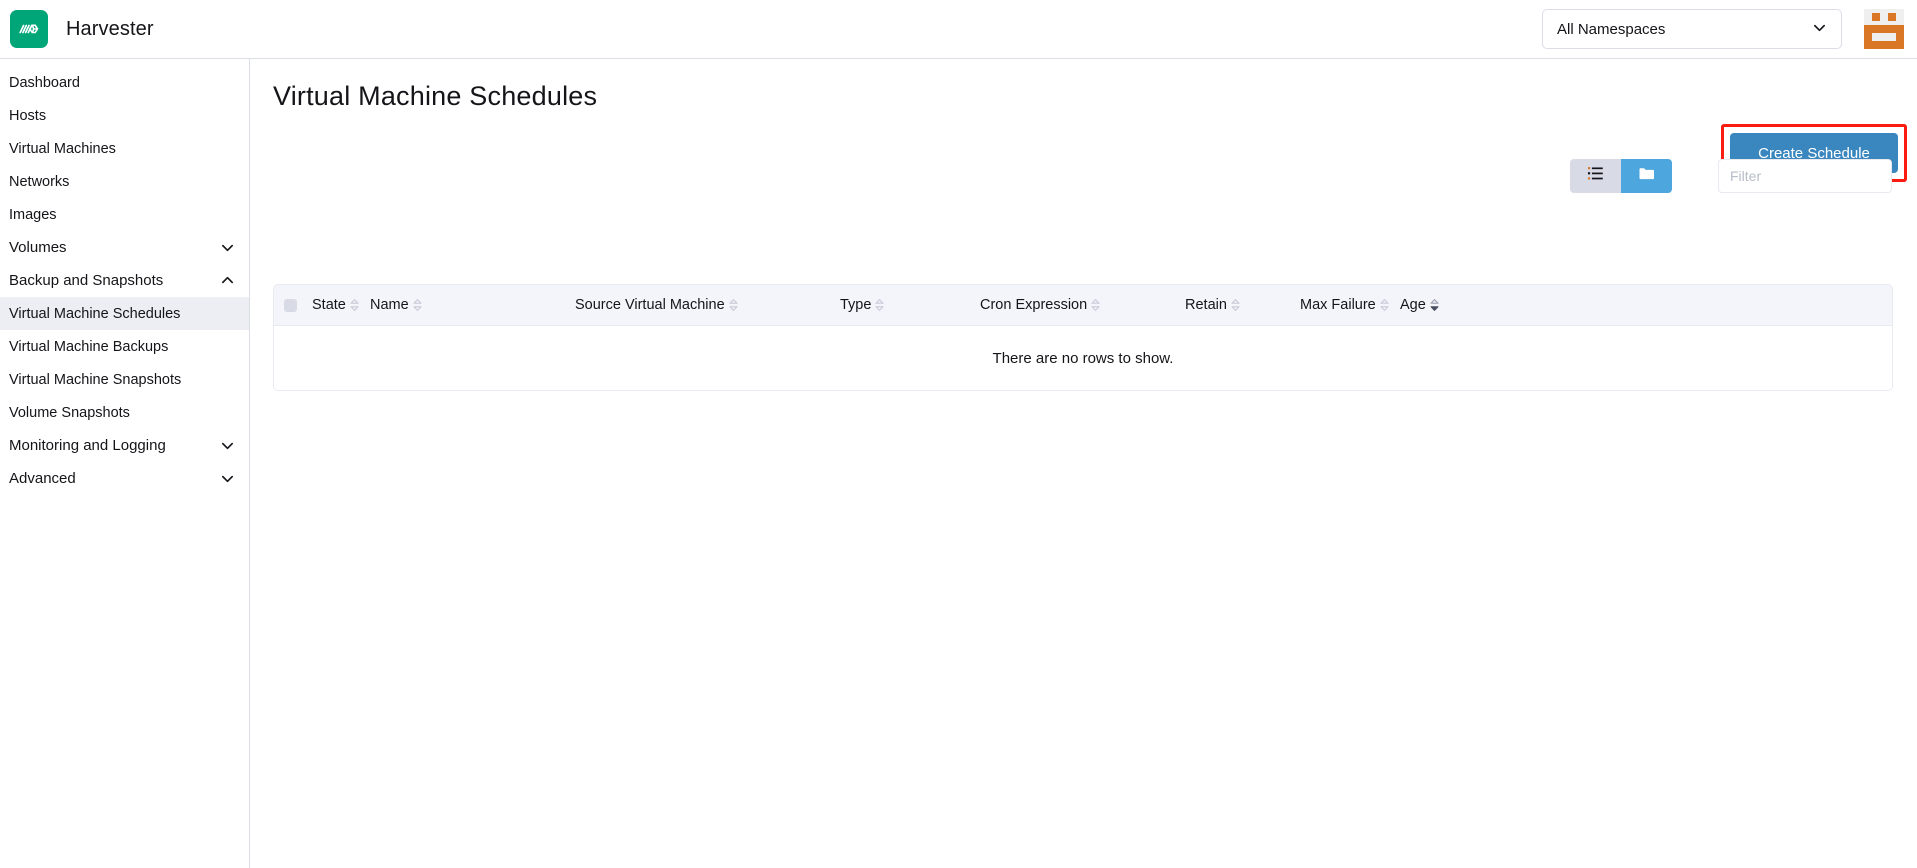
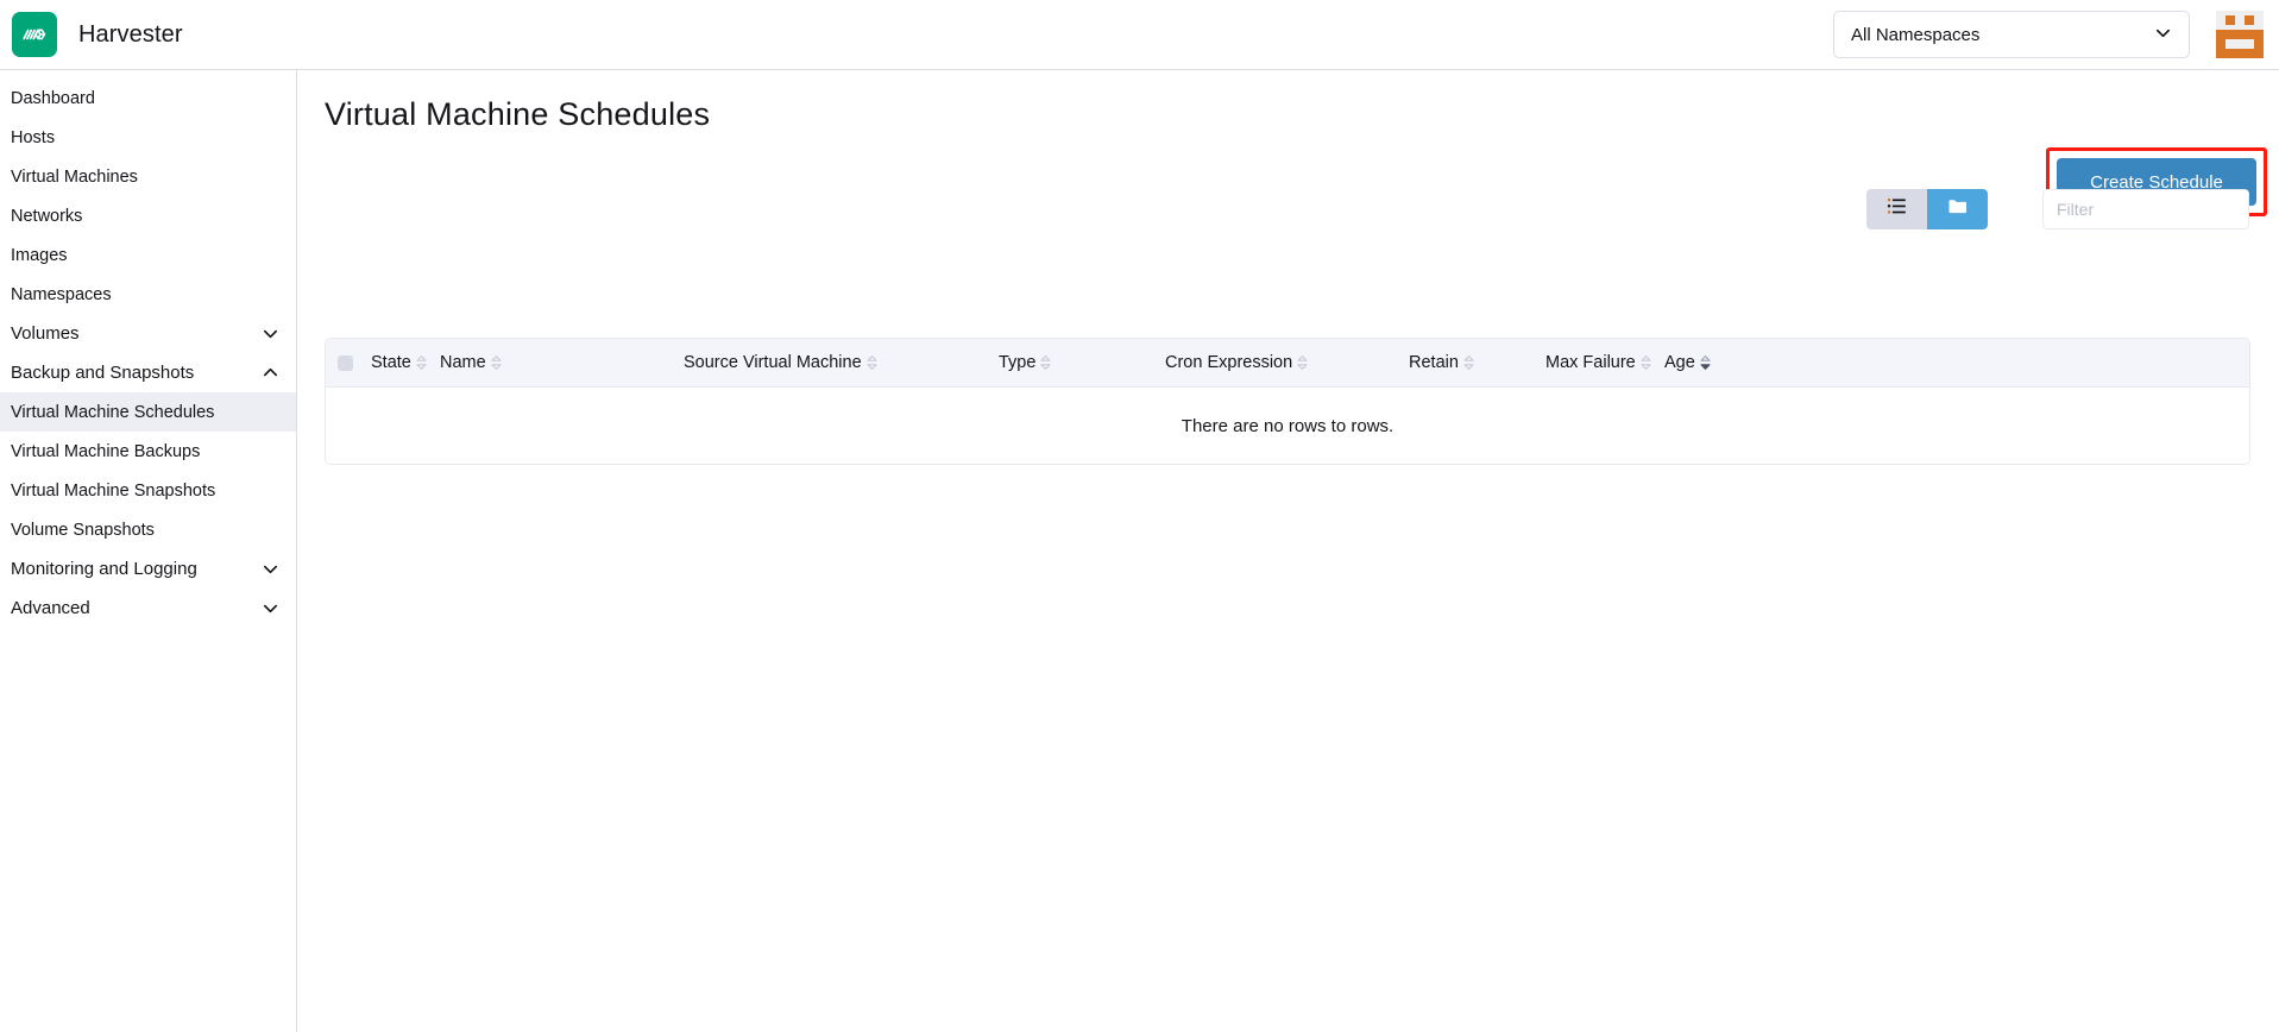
  Harvester
  All Namespaces
  Dashboard
  Hosts
  Virtual Machines
  Networks
  Images
+ Namespaces
  Volumes
  Backup and Snapshots
  Virtual Machine Schedules
  Virtual Machine Backups
  Virtual Machine Snapshots
  Volume Snapshots
  Monitoring and Logging
  Advanced
  Virtual Machine Schedules
  Create Schedule
  Filter
  State
  Name
  Source Virtual Machine
  Type
  Cron Expression
  Retain
  Max Failure
  Age
- There are no rows to show.
+ There are no rows to rows.
